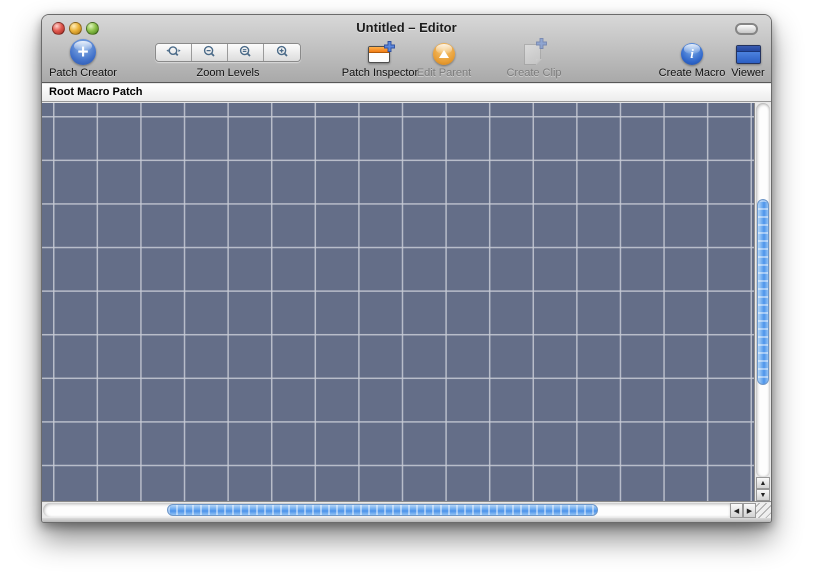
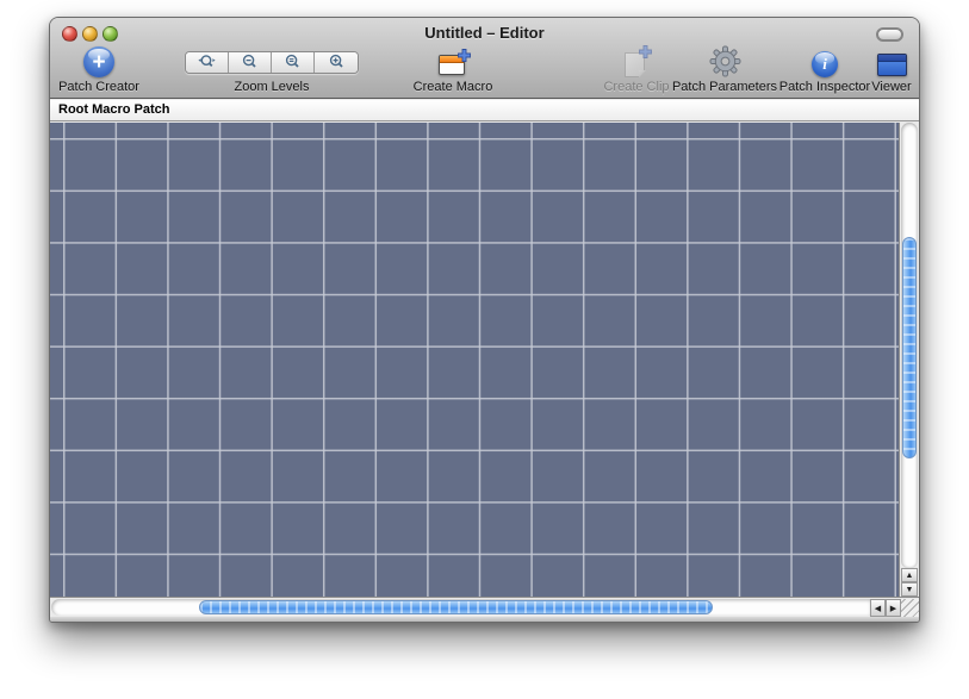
  Untitled – Editor
  +
  Patch Creator
  Zoom Levels
- Patch Inspector
+ Create Macro
- Edit Parent
  Create Clip
+ Patch Parameters
  i
- Create Macro
+ Patch Inspector
  Viewer
  Root Macro Patch
